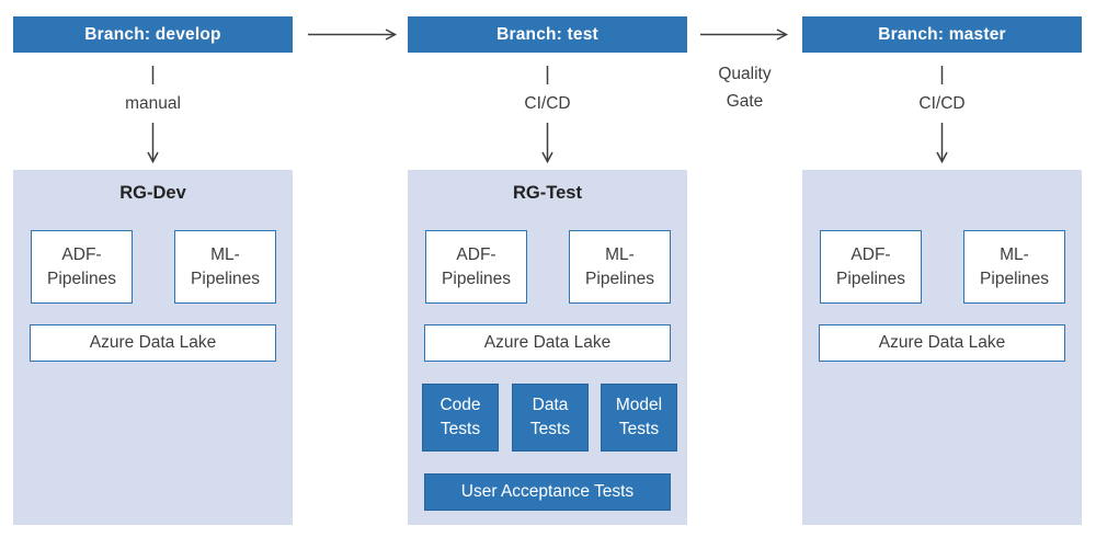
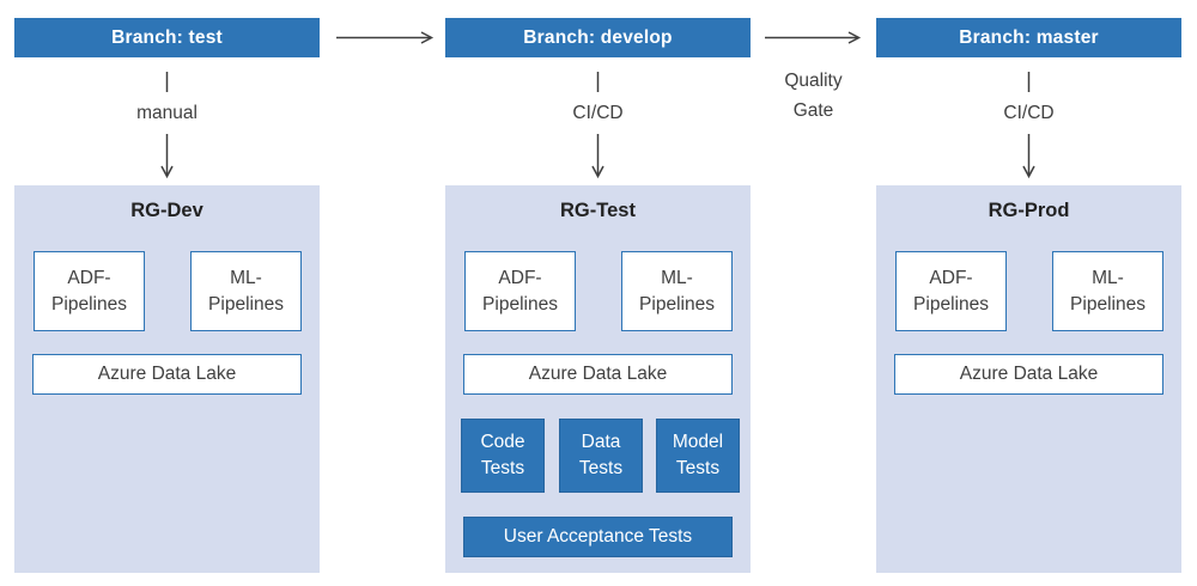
  Quality
  Gate
- Branch: develop
+ Branch: test
  manual
  RG-Dev
  ADF-
  Pipelines
  ML-
  Pipelines
  Azure Data Lake
- Branch: test
+ Branch: develop
  CI/CD
  RG-Test
  ADF-
  Pipelines
  ML-
  Pipelines
  Azure Data Lake
  Code
  Tests
  Data
  Tests
  Model
  Tests
  User Acceptance Tests
  Branch: master
  CI/CD
+ RG-Prod
  ADF-
  Pipelines
  ML-
  Pipelines
  Azure Data Lake
